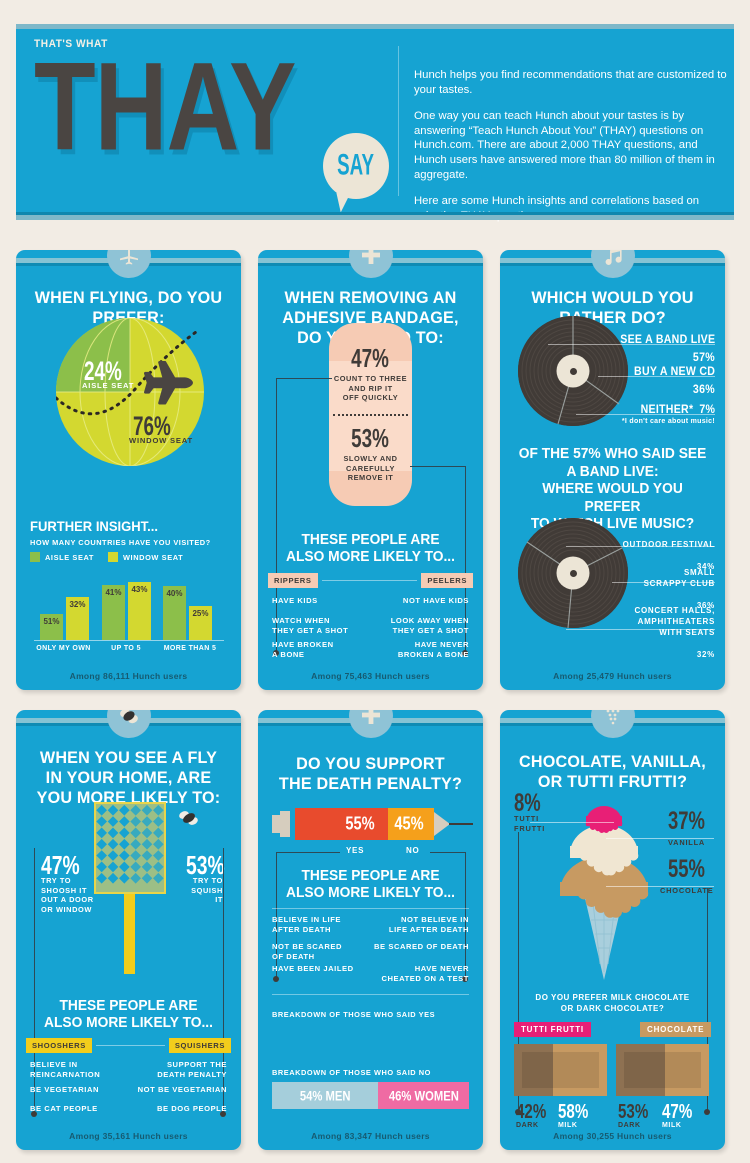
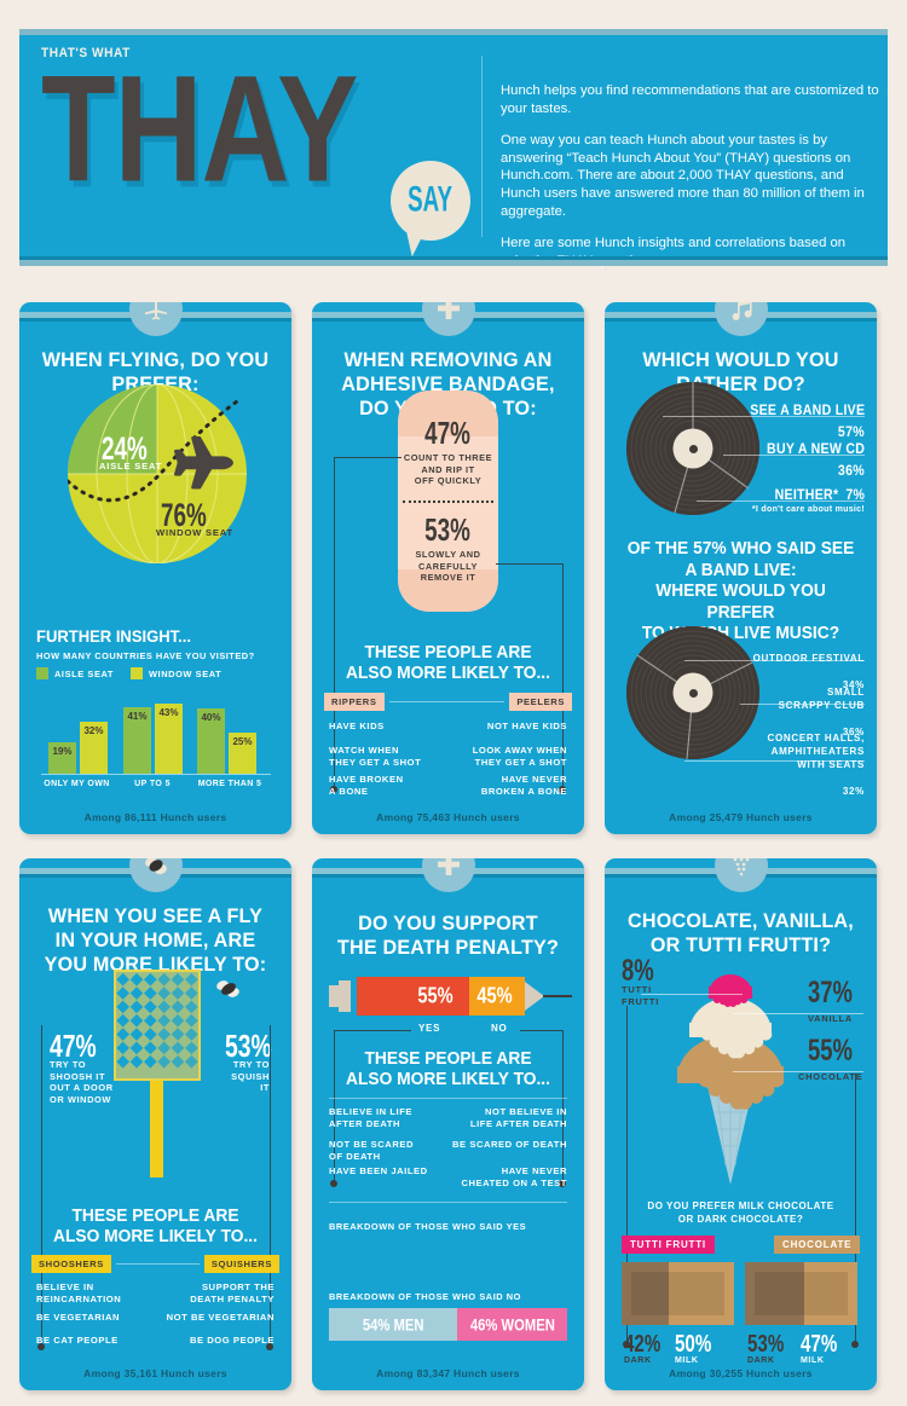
  THAT'S WHAT
  THAY
  SAY
  Hunch helps you find recommendations that are customized to your tastes.
  One way you can teach Hunch about your tastes is by answering “Teach Hunch About You” (THAY) questions on Hunch.com. There are about 2,000 THAY questions, and Hunch users have answered more than 80 million of them in aggregate.
  WHEN FLYING, DO YOU PREFER:
  24%
  AISLE SEAT
  76%
  WINDOW SEAT
  FURTHER INSIGHT...
  HOW MANY COUNTRIES HAVE YOU VISITED?
  AISLE SEAT
  WINDOW SEAT
- 51%
+ 19%
  32%
  41%
  43%
  40%
  25%
  Among 86,111 Hunch users
  WHEN REMOVING AN ADHESIVE BANDAGE, DO TO:
  47%
  COUNT TO THREE
  AND RIP IT
  OFF QUICKLY
  53%
  SLOWLY AND
  CAREFULLY
  REMOVE IT
  THESE PEOPLE ARE
  ALSO MORE LIKELY TO...
  RIPPERS
  PEELERS
  HAVE KIDS
  NOT HAVE KIDS
  WATCH WHEN
  THEY GET A SHOT
  LOOK AWAY WHEN
  THEY GET A SHOT
  HAVE BROKEN
  A BONE
  HAVE NEVER
  BROKEN A BONE
  Among 75,463 Hunch users
  WHICH WOULD YOU HER DO?
  SEE A BAND LIVE 57%
  BUY A NEW CD 36%
  NEITHER* 7%
  OF THE 57% WHO SAID SEE A BAND LIVE:
  WHERE WOULD YOU PREFER
  TO LIVE MUSIC?
  OUTDOOR FESTIVAL
  34%
  SMALL
  SCRAPPY CLUB
  36%
  CONCERT HALLS,
  AMPHITHEATERS
  WITH SEATS
  32%
  Among 25,479 Hunch users
  WHEN YOU SEE A FLY IN YOUR HOME, ARE YOU MORE LIKELY TO:
  47%
  TRY TO
  SHOOSH IT
  OUT A DOOR
  OR WINDOW
  53%
  TRY TO
  SQUISH IT
  THESE PEOPLE ARE
  ALSO MORE LIKELY TO...
  SHOOSHERS
  SQUISHERS
  BELIEVE IN
  REINCARNATION
  SUPPORT THE
  DEATH PENALTY
  BE VEGETARIAN
  NOT BE VEGETARIAN
  BE CAT PEOPLE
  BE DOG PEOPLE
  Among 35,161 Hunch users
  DO YOU SUPPORT
  THE DEATH PENALTY?
  55%
  45%
  YES
  NO
  THESE PEOPLE ARE
  ALSO MORE LIKELY TO...
  BELIEVE IN LIFE
  AFTER DEATH
  NOT BELIEVE IN
  LIFE AFTER DEATH
  NOT BE SCARED
  OF DEATH
  BE SCARED OF DEATH
  HAVE BEEN JAILED
  HAVE NEVER
  CHEATED ON A TEST
  BREAKDOWN OF THOSE WHO SAID YES
  BREAKDOWN OF THOSE WHO SAID NO
  54% MEN
  46% WOMEN
  Among 83,347 Hunch users
  CHOCOLATE, VANILLA,
  OR TUTTI FRUTTI?
  8%
  TUTTI
  FRUTTI
  37%
  VANILLA
  55%
  CHOCOLATE
  DO YOU PREFER MILK CHOCOLATE
  OR DARK CHOCOLATE?
  TUTTI FRUTTI
  CHOCOLATE
  42%
- 58%
+ 50%
  53%
  47%
  Among 30,255 Hunch users
